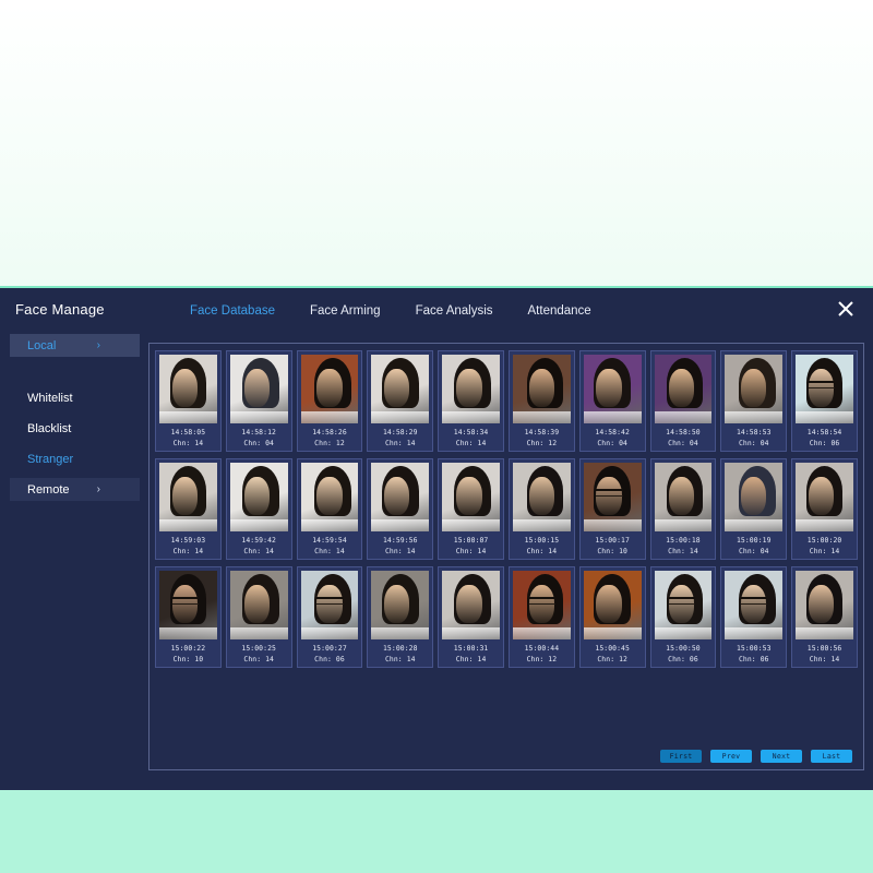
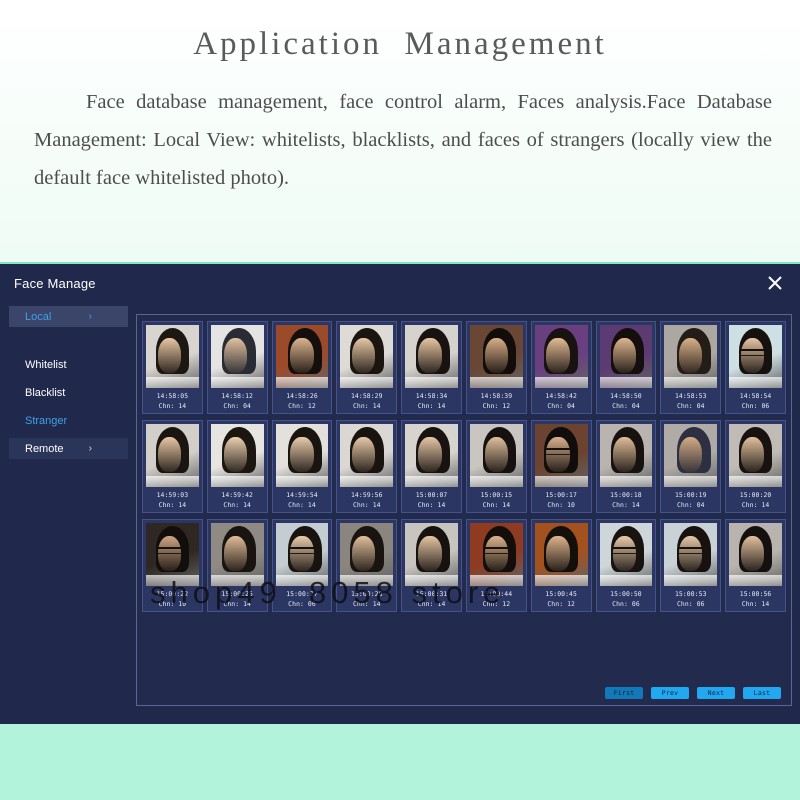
+ Application Management
+ Face database management, face control alarm, Faces analysis.Face Database Management: Local View: whitelists, blacklists, and faces of strangers (locally view the default face whitelisted photo).
  Face Manage
- Face Database
- Face Arming
- Face Analysis
- Attendance
  Local
  ›
  Whitelist
  Blacklist
  Stranger
  Remote
  ›
  14:58:05
  Chn: 14
  14:58:12
  Chn: 04
  14:58:26
  Chn: 12
  14:58:29
  Chn: 14
  14:58:34
  Chn: 14
  14:58:39
  Chn: 12
  14:58:42
  Chn: 04
  14:58:50
  Chn: 04
  14:58:53
  Chn: 04
  14:58:54
  Chn: 06
  14:59:03
  Chn: 14
  14:59:42
  Chn: 14
  14:59:54
  Chn: 14
  14:59:56
  Chn: 14
  15:00:07
  Chn: 14
  15:00:15
  Chn: 14
  15:00:17
  Chn: 10
  15:00:18
  Chn: 14
  15:00:19
  Chn: 04
  15:00:20
  Chn: 14
  15:00:22
  Chn: 10
  15:00:25
  Chn: 14
  15:00:27
  Chn: 06
  15:00:28
  Chn: 14
  15:00:31
  Chn: 14
  15:00:44
  Chn: 12
  15:00:45
  Chn: 12
  15:00:50
  Chn: 06
  15:00:53
  Chn: 06
  15:00:56
  Chn: 14
  First
  Prev
  Next
  Last
+ shop49 8058 store
